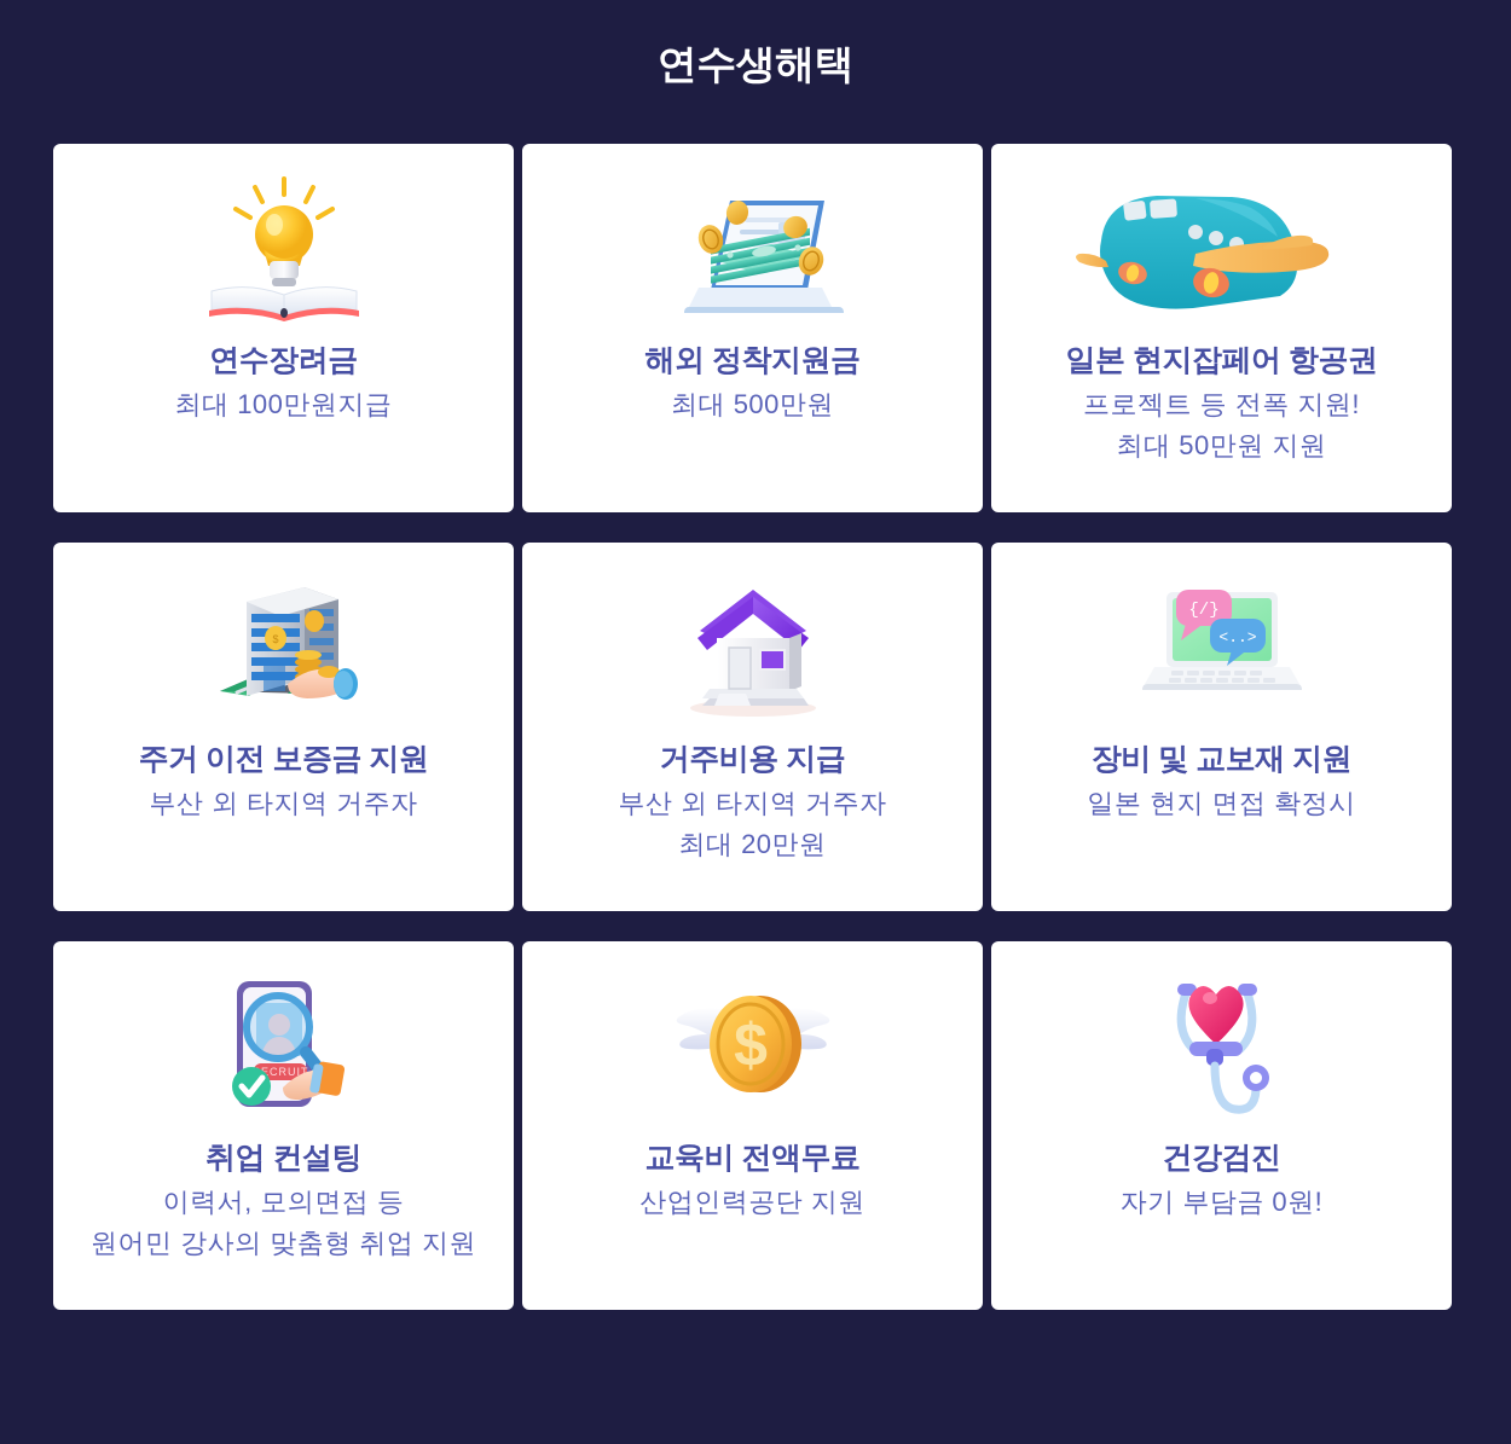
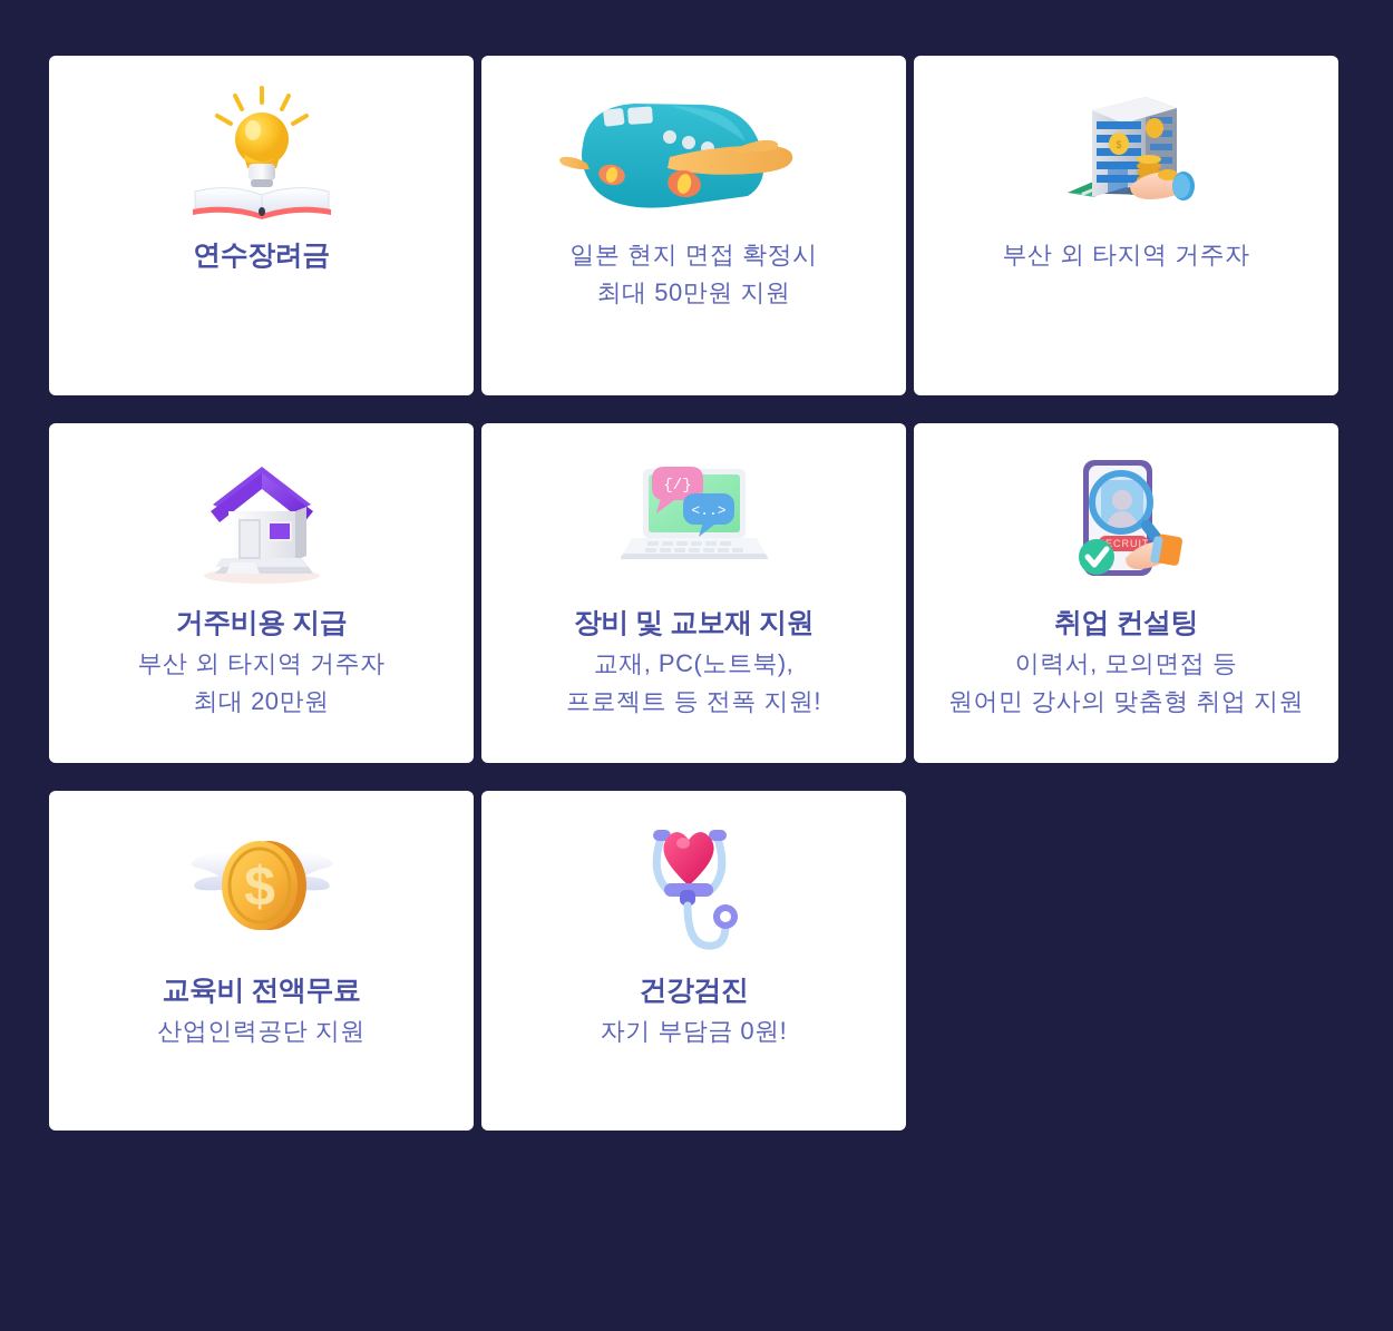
- 연수생해택
  연수장려금
- 최대 100만원지급
- 해외 정착지원금
- 최대 500만원
- 일본 현지잡페어 항공권
- 프로젝트 등 전폭 지원!
+ 일본 현지 면접 확정시
  최대 50만원 지원
  $
- 주거 이전 보증금 지원
  부산 외 타지역 거주자
  거주비용 지급
  부산 외 타지역 거주자
  최대 20만원
  {/}
  <..>
  장비 및 교보재 지원
+ 교재, PC(노트북),
- 일본 현지 면접 확정시
+ 프로젝트 등 전폭 지원!
  ECRUIT
  취업 컨설팅
  이력서, 모의면접 등
  원어민 강사의 맞춤형 취업 지원
  $
  교육비 전액무료
  산업인력공단 지원
  건강검진
  자기 부담금 0원!
